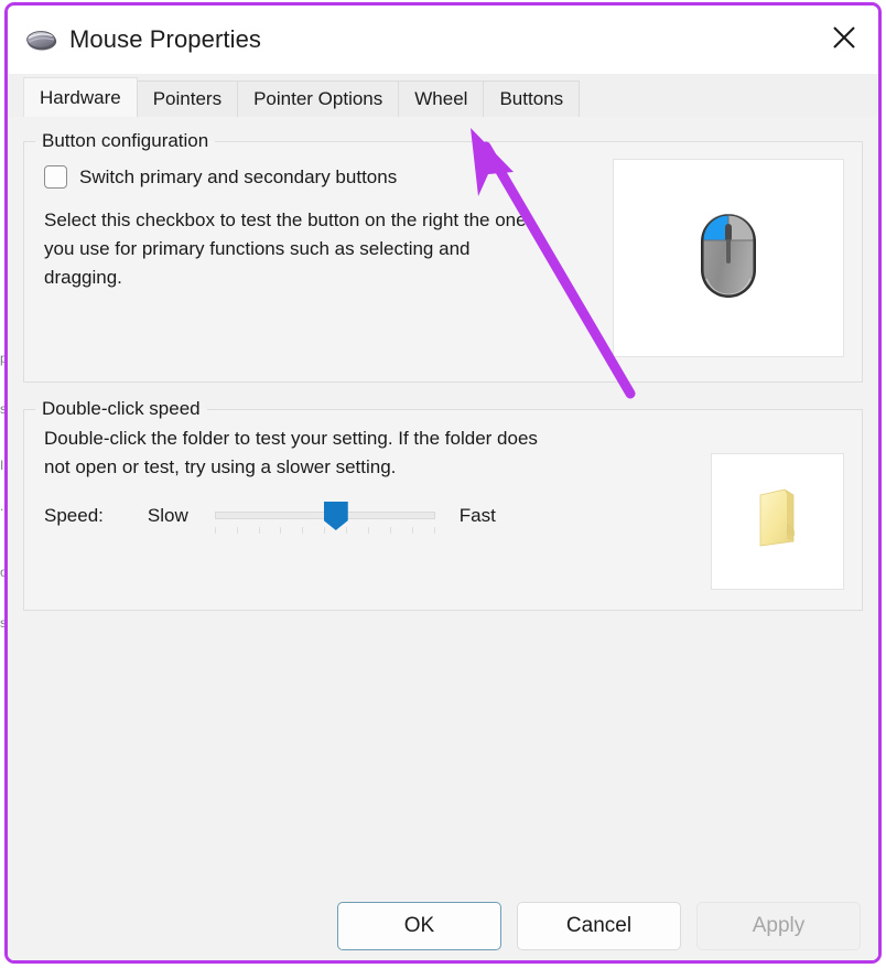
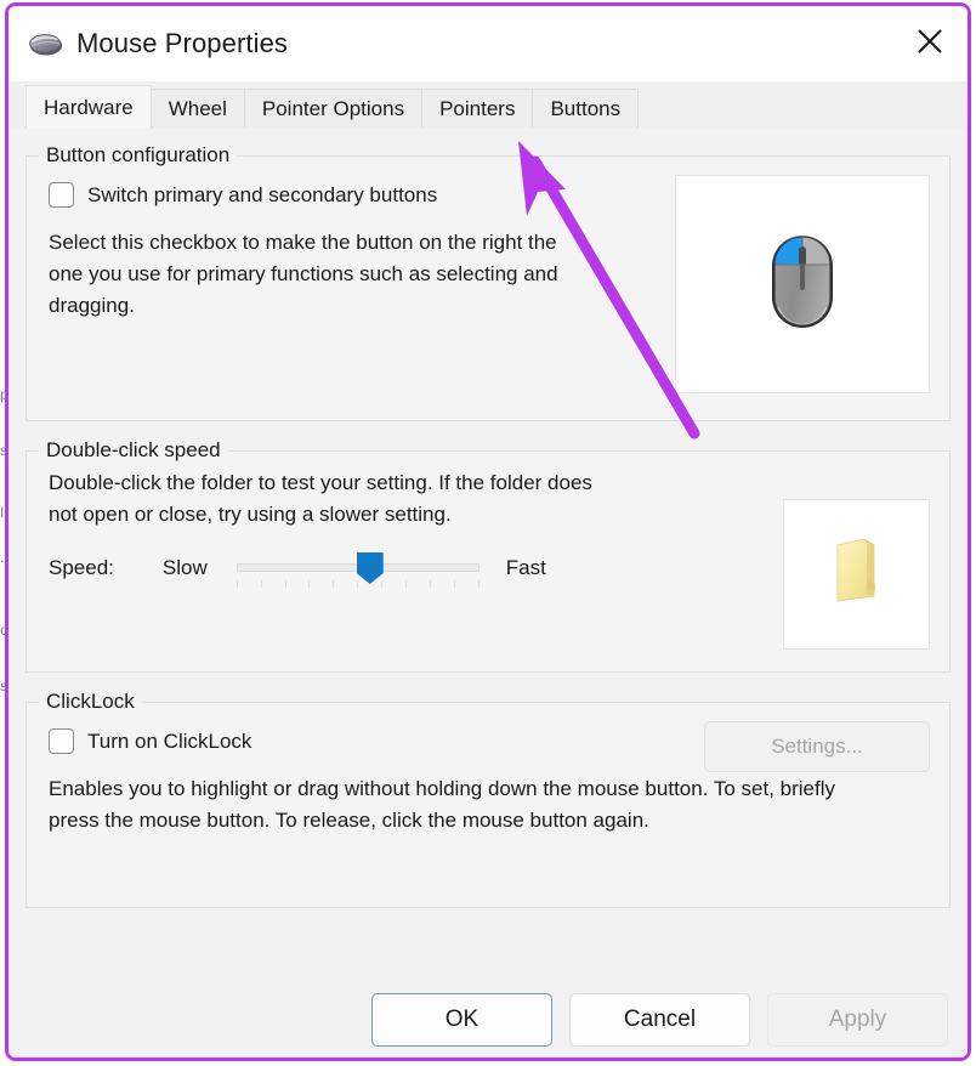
  s
  I
  .
  s
  Mouse Properties
  Hardware
- Pointers
+ Wheel
  Pointer Options
- Wheel
+ Pointers
  Buttons
  Button configuration
  Switch primary and secondary buttons
- Select this checkbox to test the button on the right the one you use for primary functions such as selecting and dragging.
+ Select this checkbox to make the button on the right the one you use for primary functions such as selecting and dragging.
  Double-click speed
- Double-click the folder to test your setting. If the folder does not open or test, try using a slower setting.
+ Double-click the folder to test your setting. If the folder does not open or close, try using a slower setting.
  Speed:
  Slow
  Fast
+ ClickLock
+ Turn on ClickLock
+ Enables you to highlight or drag without holding down the mouse button. To set, briefly press the mouse button. To release, click the mouse button again.
+ Settings...
  OK
  Cancel
  Apply
